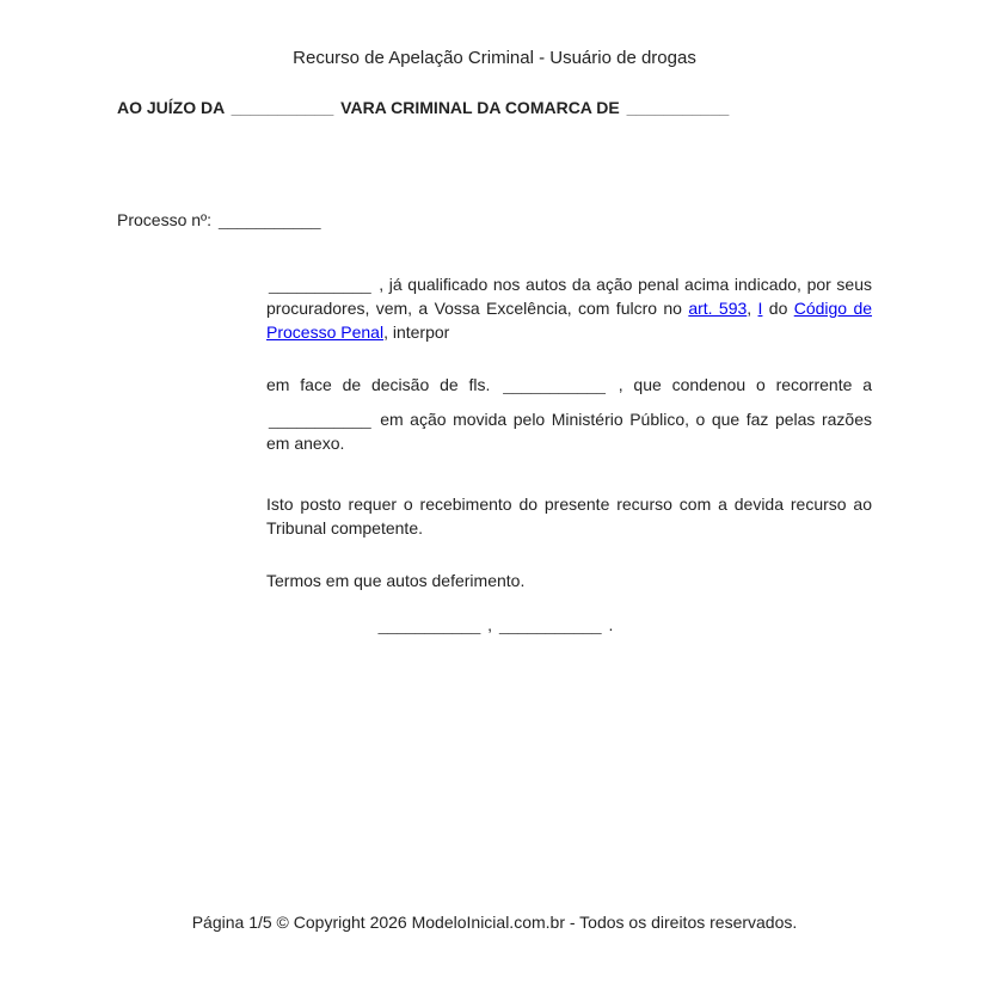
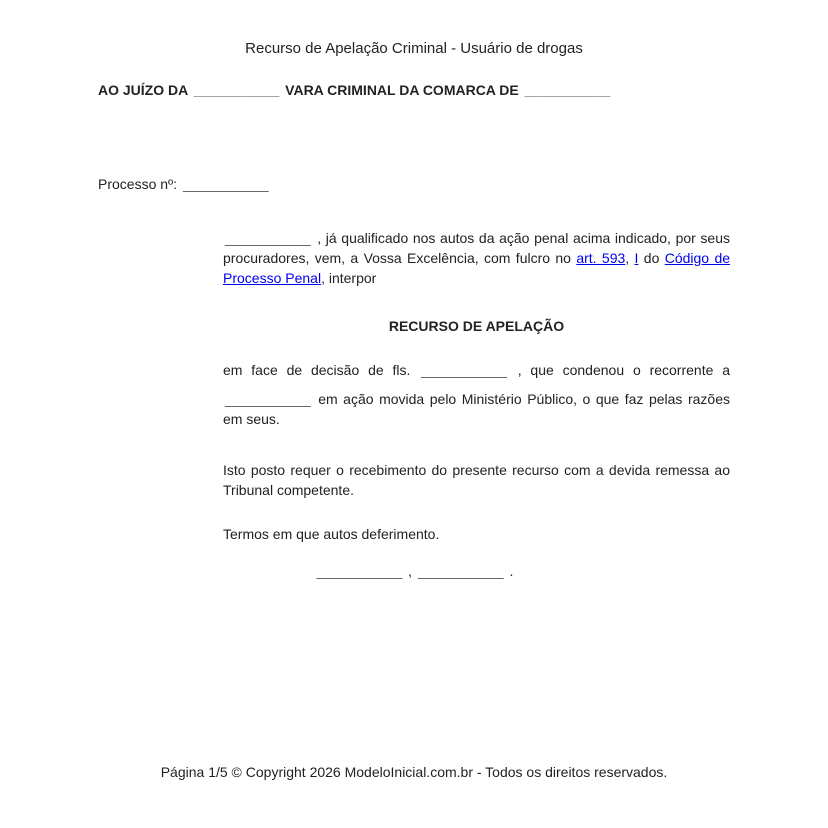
  Recurso de Apelação Criminal - Usuário de drogas
  AO JUÍZO DA ___________ VARA CRIMINAL DA COMARCA DE ___________
  Processo nº: ___________
  ___________ , já qualificado nos autos da ação penal acima indicado, por seus procuradores, vem, a Vossa Excelência, com fulcro no art. 593, I do Código de Processo Penal, interpor
+ RECURSO DE APELAÇÃO
- em face de decisão de fls. ___________ , que condenou o recorrente a ___________ em ação movida pelo Ministério Público, o que faz pelas razões em anexo.
+ em face de decisão de fls. ___________ , que condenou o recorrente a ___________ em ação movida pelo Ministério Público, o que faz pelas razões em seus.
- Isto posto requer o recebimento do presente recurso com a devida recurso ao Tribunal competente.
+ Isto posto requer o recebimento do presente recurso com a devida remessa ao Tribunal competente.
  Termos em que autos deferimento.
  ___________ , ___________ .
  Página 1/5 © Copyright 2026 ModeloInicial.com.br - Todos os direitos reservados.
